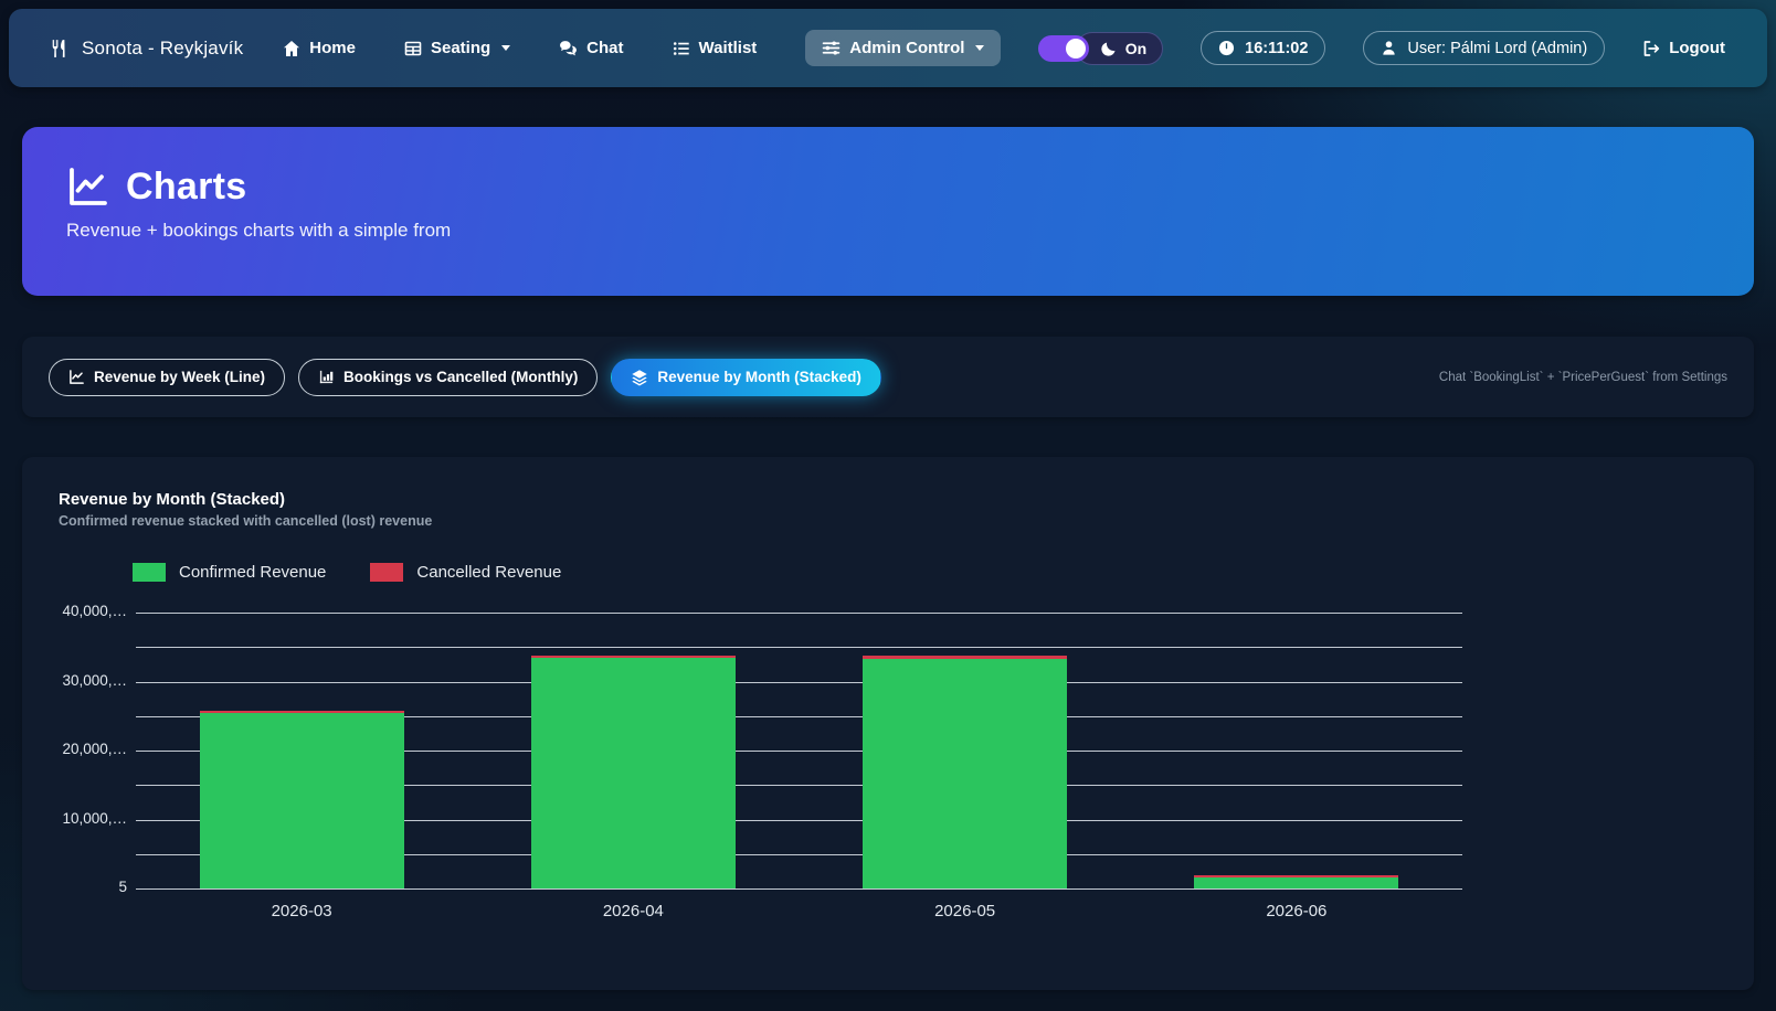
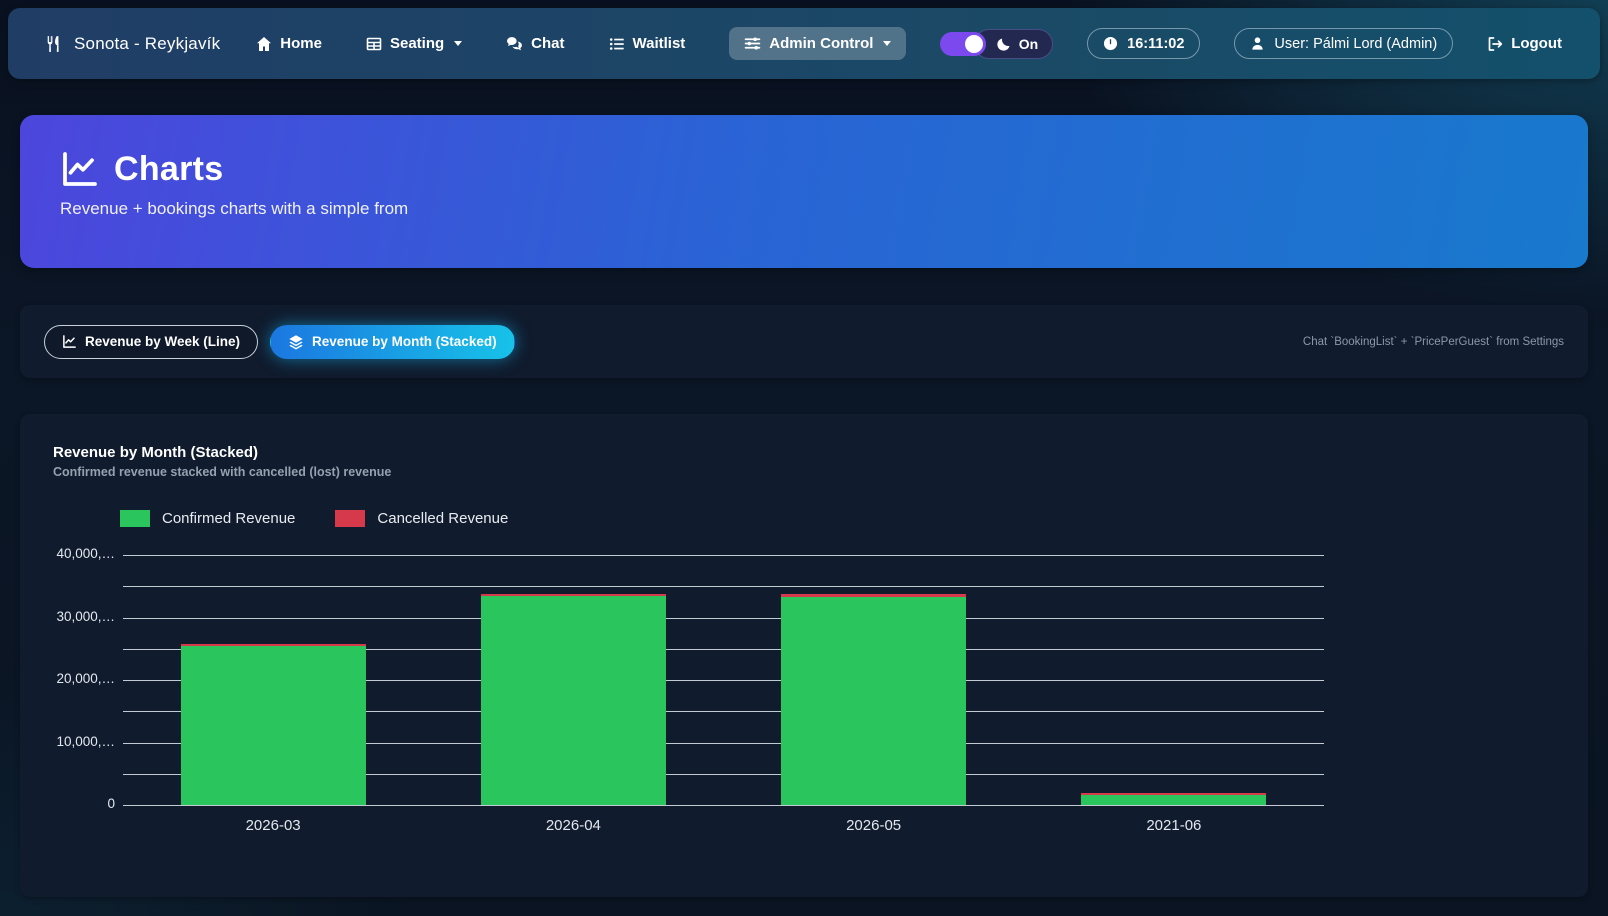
  Sonota - Reykjavík
  Home
  Seating
  Chat
  Waitlist
  Admin Control
  On
  16:11:02
  User: Pálmi Lord (Admin)
  Logout
  Charts
  Revenue + bookings charts with a simple from
  Revenue by Week (Line)
- Bookings vs Cancelled (Monthly)
  Revenue by Month (Stacked)
  Chat `BookingList` + `PricePerGuest` from Settings
  Revenue by Month (Stacked)
  Confirmed revenue stacked with cancelled (lost) revenue
  Confirmed Revenue
  Cancelled Revenue
- 5
+ 0
  10,000,…
  20,000,…
  30,000,…
  40,000,…
  2026-03
  2026-04
  2026-05
- 2026-06
+ 2021-06
